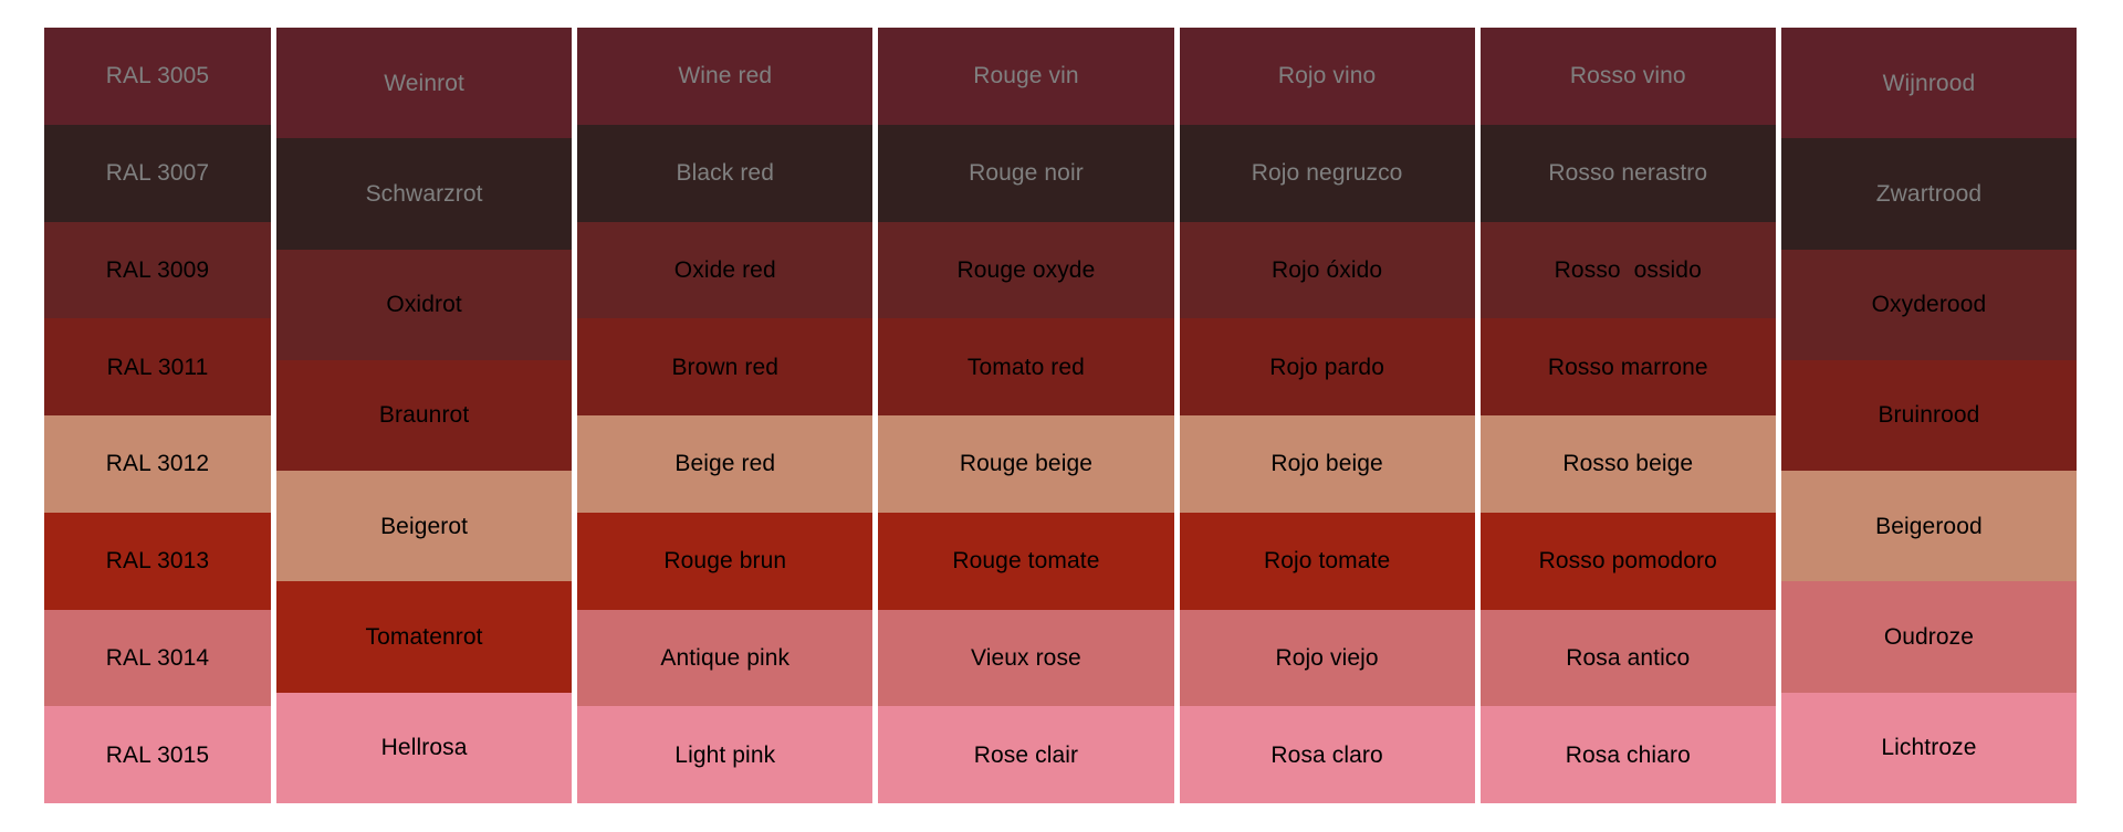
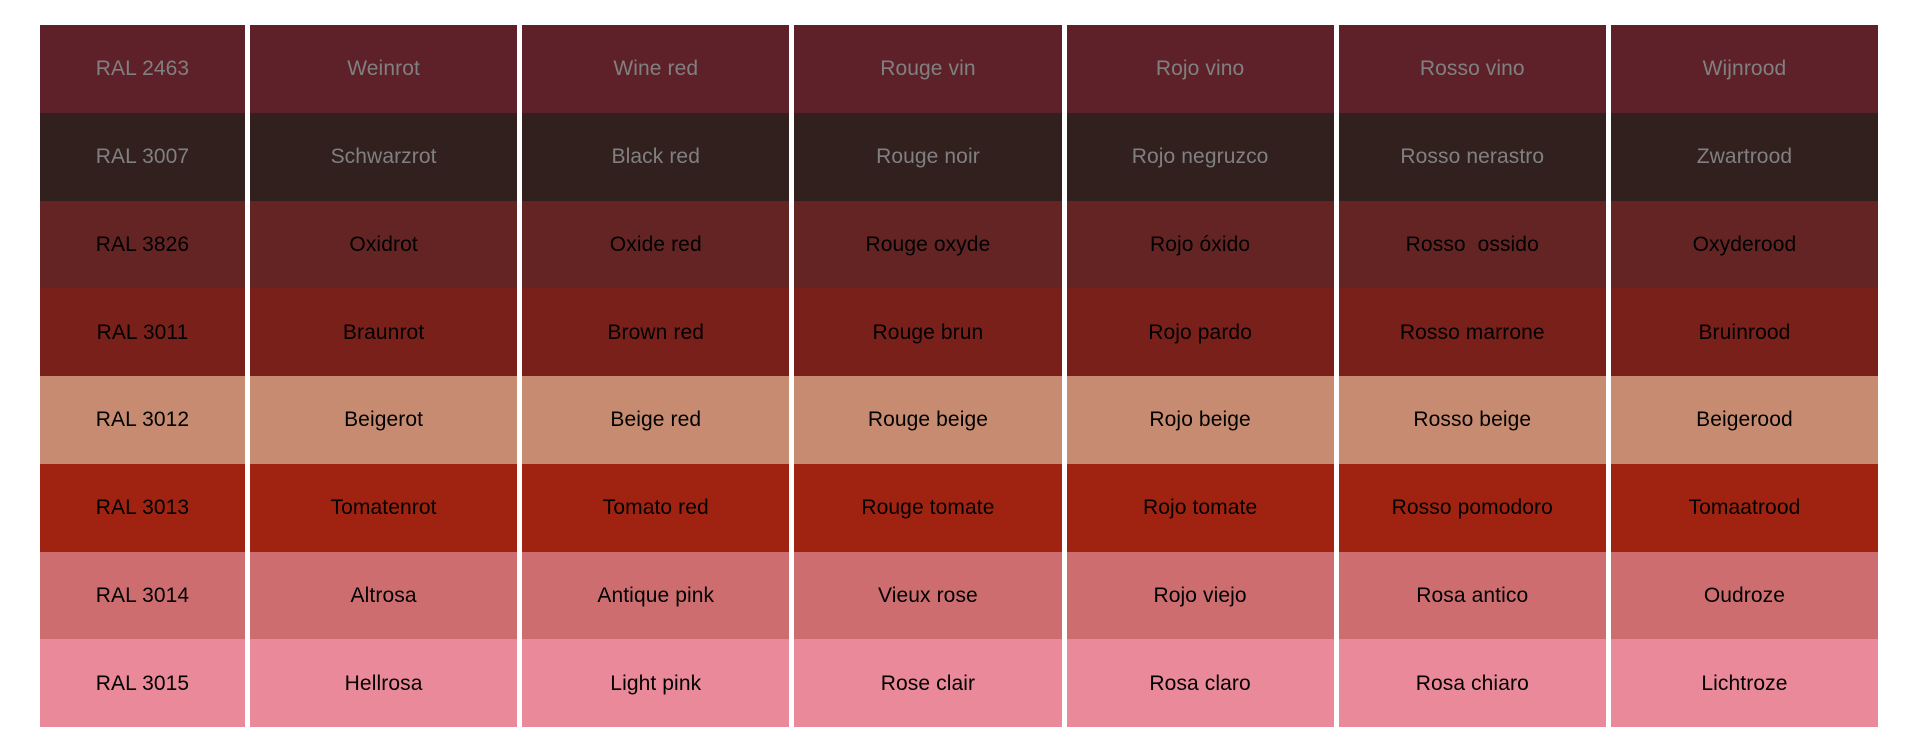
- RAL 3005
+ RAL 2463
  RAL 3007
- RAL 3009
+ RAL 3826
  RAL 3011
  RAL 3012
  RAL 3013
  RAL 3014
  RAL 3015
  Weinrot
  Schwarzrot
  Oxidrot
  Braunrot
  Beigerot
  Tomatenrot
+ Altrosa
  Hellrosa
  Wine red
  Black red
  Oxide red
  Brown red
  Beige red
- Rouge brun
+ Tomato red
  Antique pink
  Light pink
  Rouge vin
  Rouge noir
  Rouge oxyde
- Tomato red
+ Rouge brun
  Rouge beige
  Rouge tomate
  Vieux rose
  Rose clair
  Rojo vino
  Rojo negruzco
  Rojo óxido
  Rojo pardo
  Rojo beige
  Rojo tomate
  Rojo viejo
  Rosa claro
  Rosso vino
  Rosso nerastro
  Rosso ossido
  Rosso marrone
  Rosso beige
  Rosso pomodoro
  Rosa antico
  Rosa chiaro
  Wijnrood
  Zwartrood
  Oxyderood
  Bruinrood
  Beigerood
+ Tomaatrood
  Oudroze
  Lichtroze
